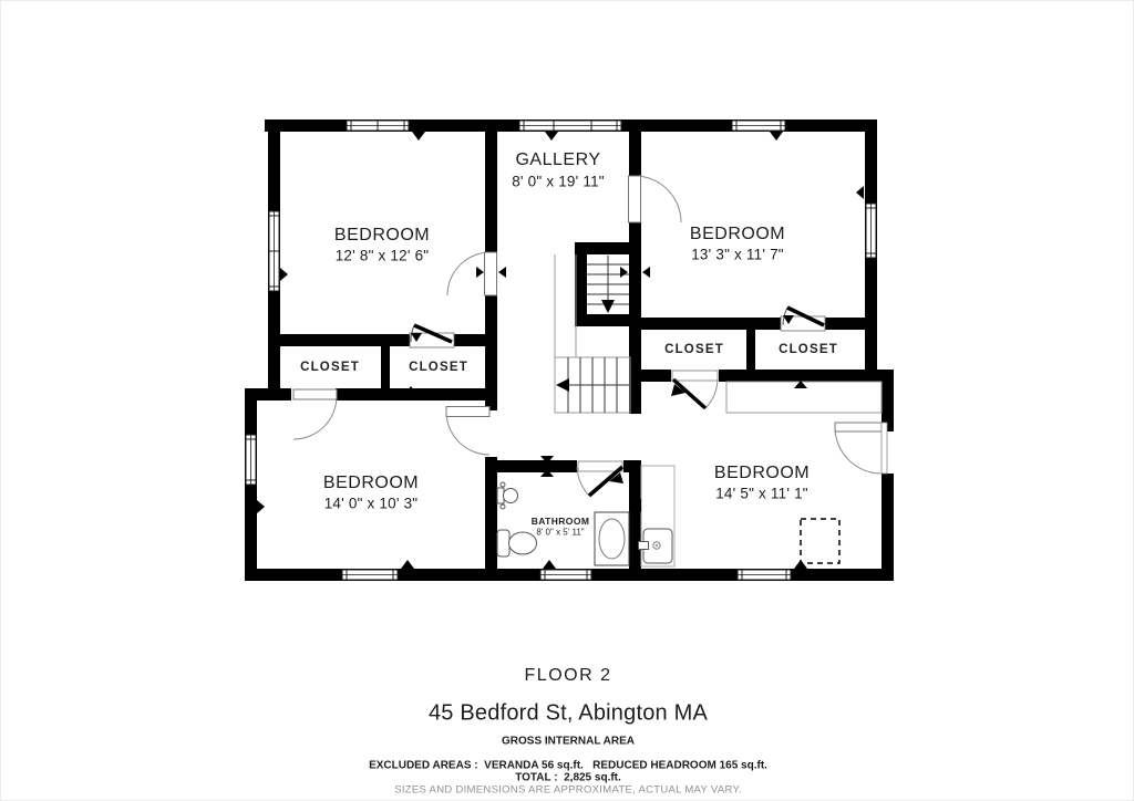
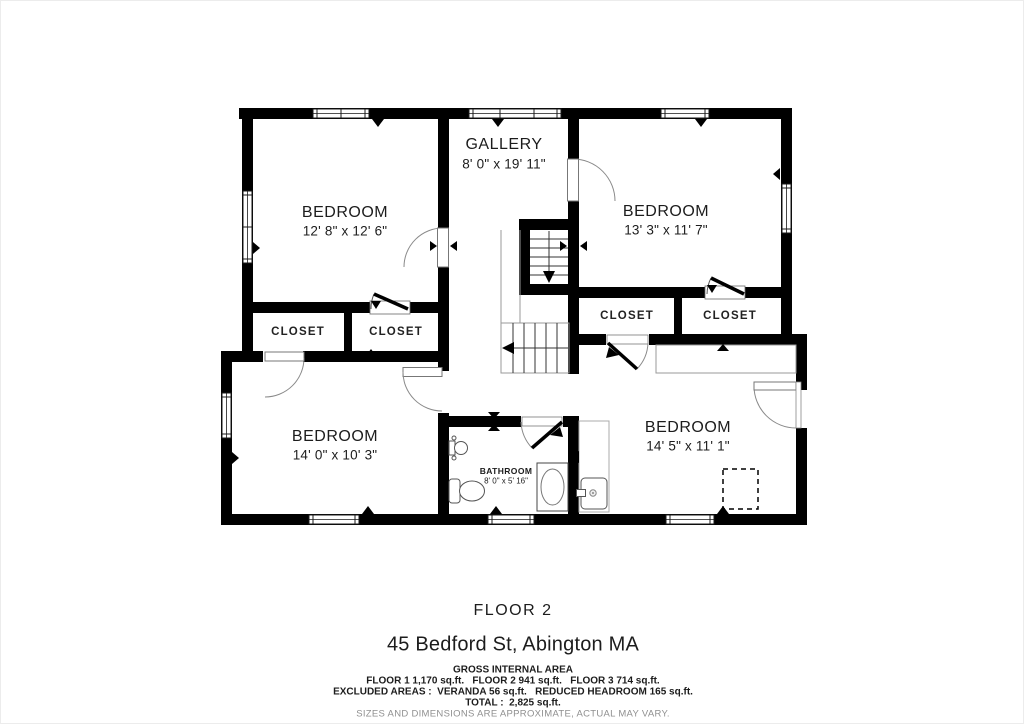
  BEDROOM
  12' 8" x 12' 6"
  GALLERY
  8' 0" x 19' 11"
  BEDROOM
  13' 3" x 11' 7"
  BEDROOM
  14' 0" x 10' 3"
  BATHROOM
- 8' 0" x 5' 11"
+ 8' 0" x 5' 16"
  BEDROOM
  14' 5" x 11' 1"
  CLOSET
  CLOSET
  CLOSET
  CLOSET
  FLOOR 2
  45 Bedford St, Abington MA
  GROSS INTERNAL AREA
+ FLOOR 1 1,170 sq.ft. FLOOR 2 941 sq.ft. FLOOR 3 714 sq.ft.
  EXCLUDED AREAS : VERANDA 56 sq.ft. REDUCED HEADROOM 165 sq.ft.
  TOTAL : 2,825 sq.ft.
  SIZES AND DIMENSIONS ARE APPROXIMATE, ACTUAL MAY VARY.
